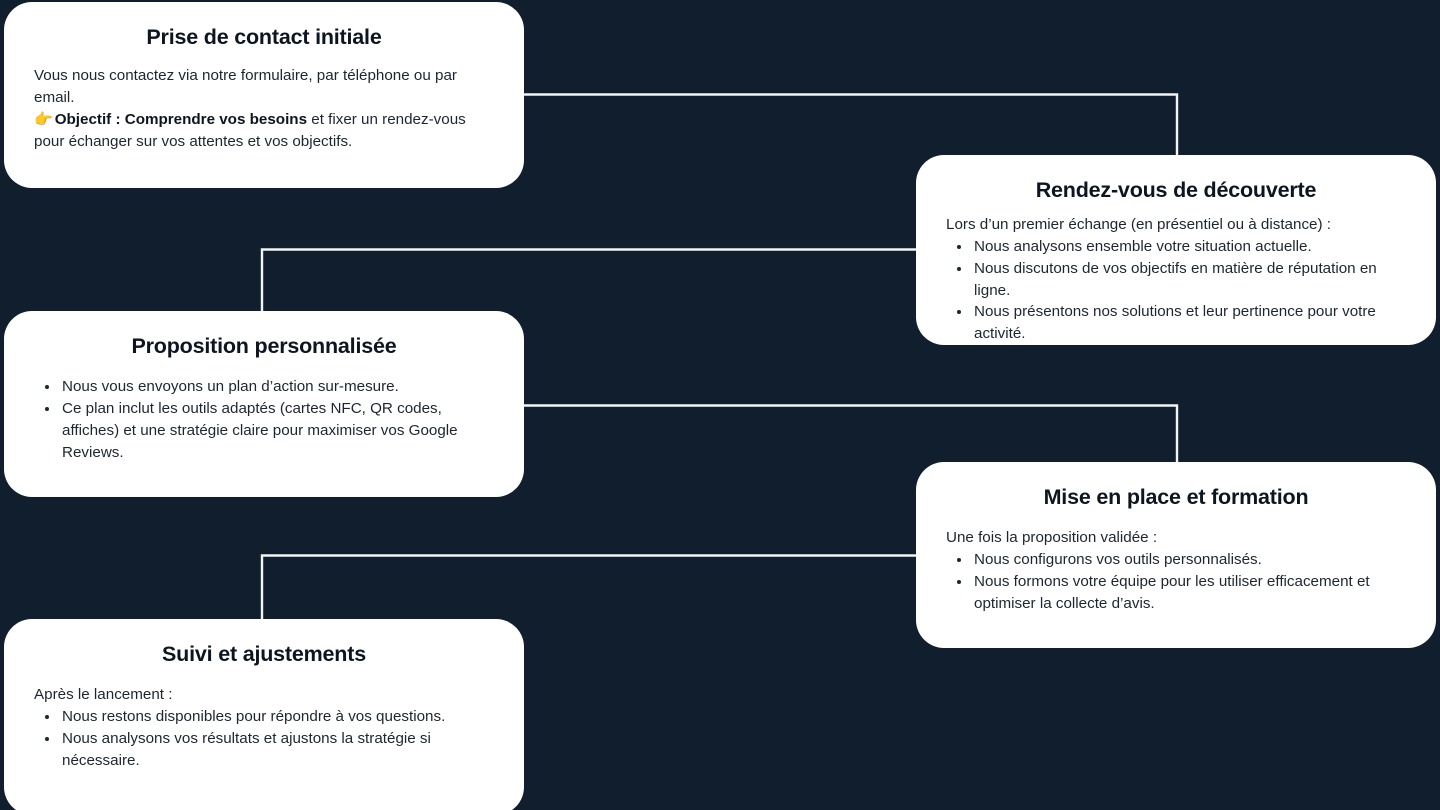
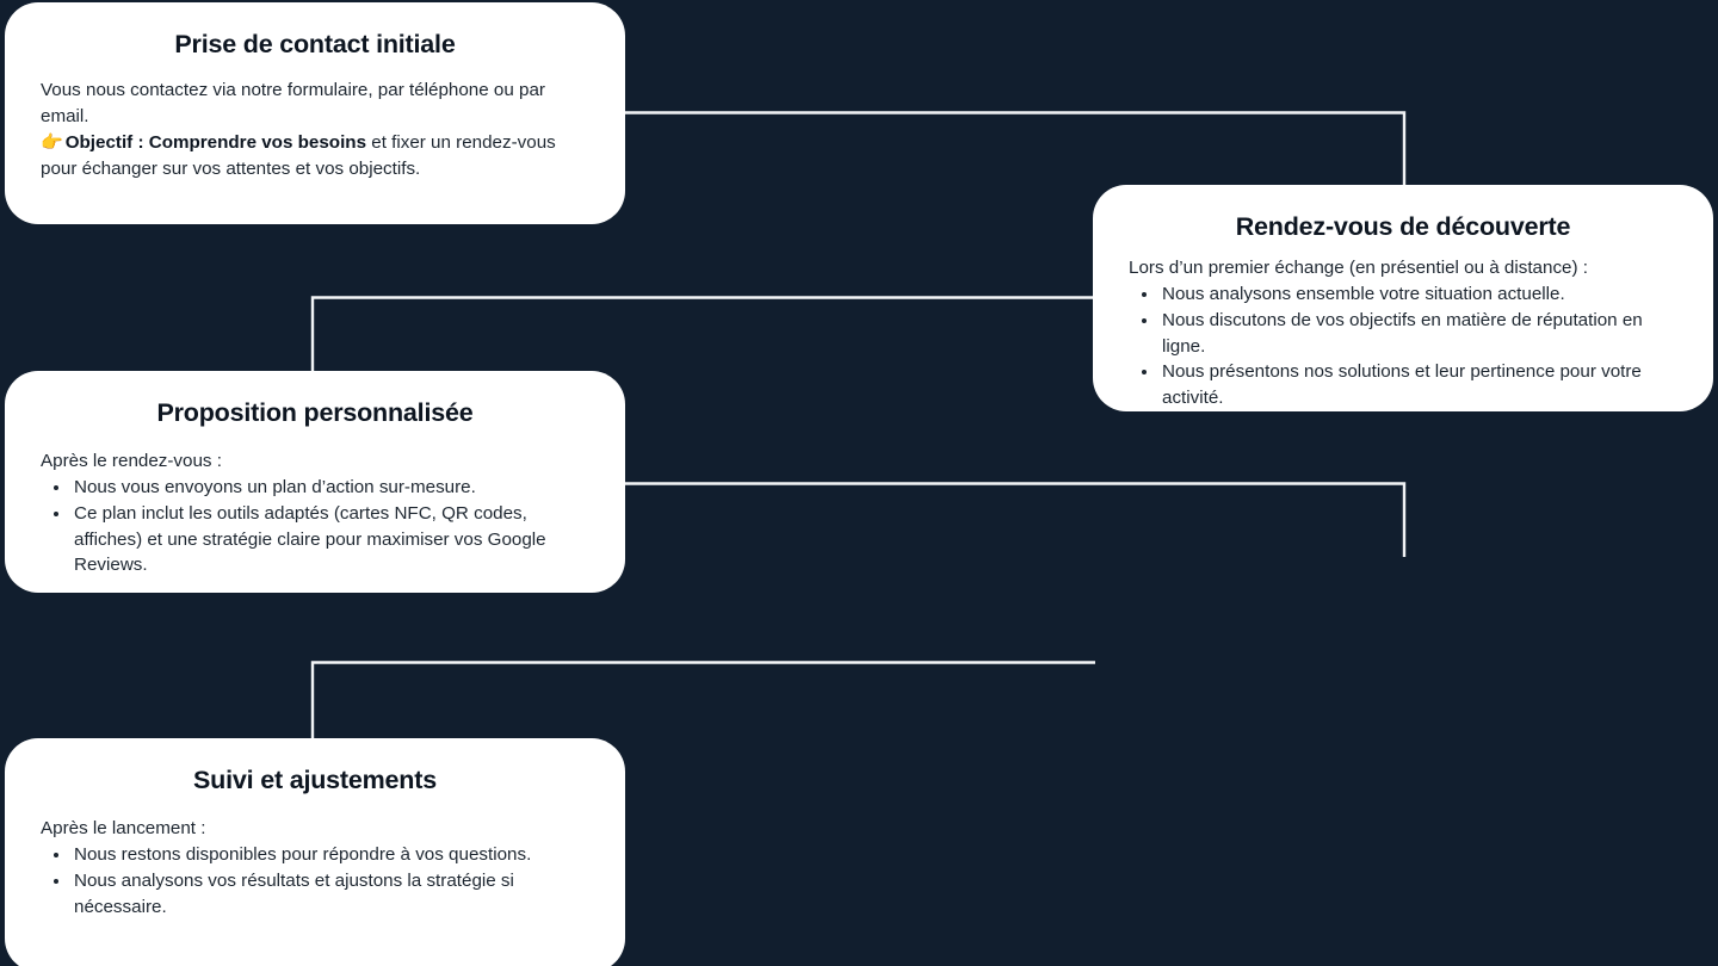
  Prise de contact initiale
  Vous nous contactez via notre formulaire, par téléphone ou par email.
  👉Objectif : Comprendre vos besoins et fixer un rendez-vous pour échanger sur vos attentes et vos objectifs.
  Rendez-vous de découverte
  Lors d’un premier échange (en présentiel ou à distance) :
  Nous analysons ensemble votre situation actuelle.
  Nous discutons de vos objectifs en matière de réputation en ligne.
  Nous présentons nos solutions et leur pertinence pour votre activité.
  Proposition personnalisée
+ Après le rendez-vous :
  Nous vous envoyons un plan d’action sur-mesure.
  Ce plan inclut les outils adaptés (cartes NFC, QR codes, affiches) et une stratégie claire pour maximiser vos Google Reviews.
- Mise en place et formation
- Une fois la proposition validée :
- Nous configurons vos outils personnalisés.
- Nous formons votre équipe pour les utiliser efficacement et optimiser la collecte d’avis.
  Suivi et ajustements
  Après le lancement :
  Nous restons disponibles pour répondre à vos questions.
  Nous analysons vos résultats et ajustons la stratégie si nécessaire.
